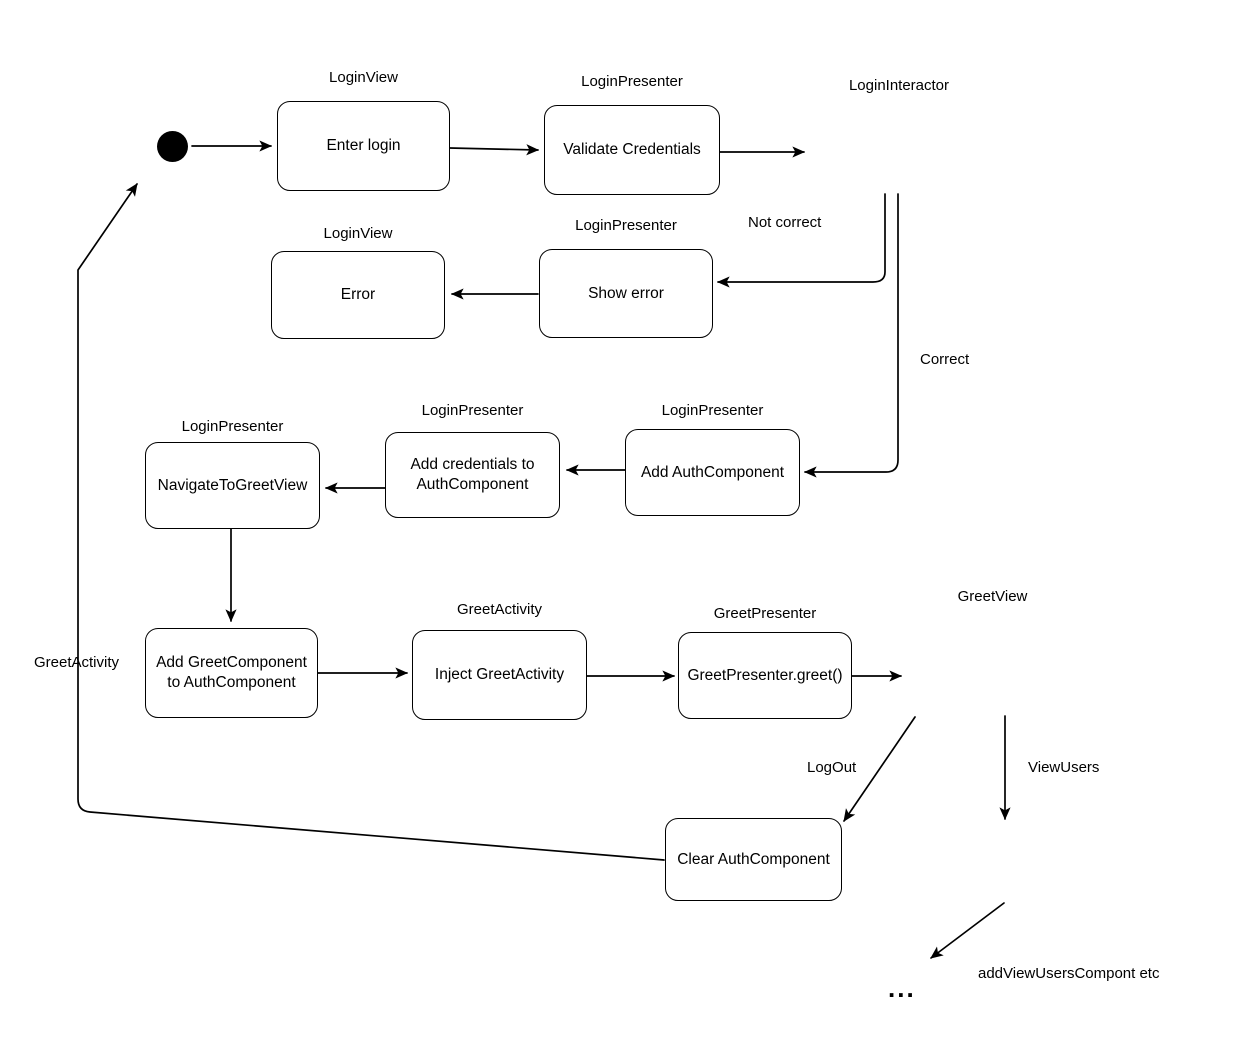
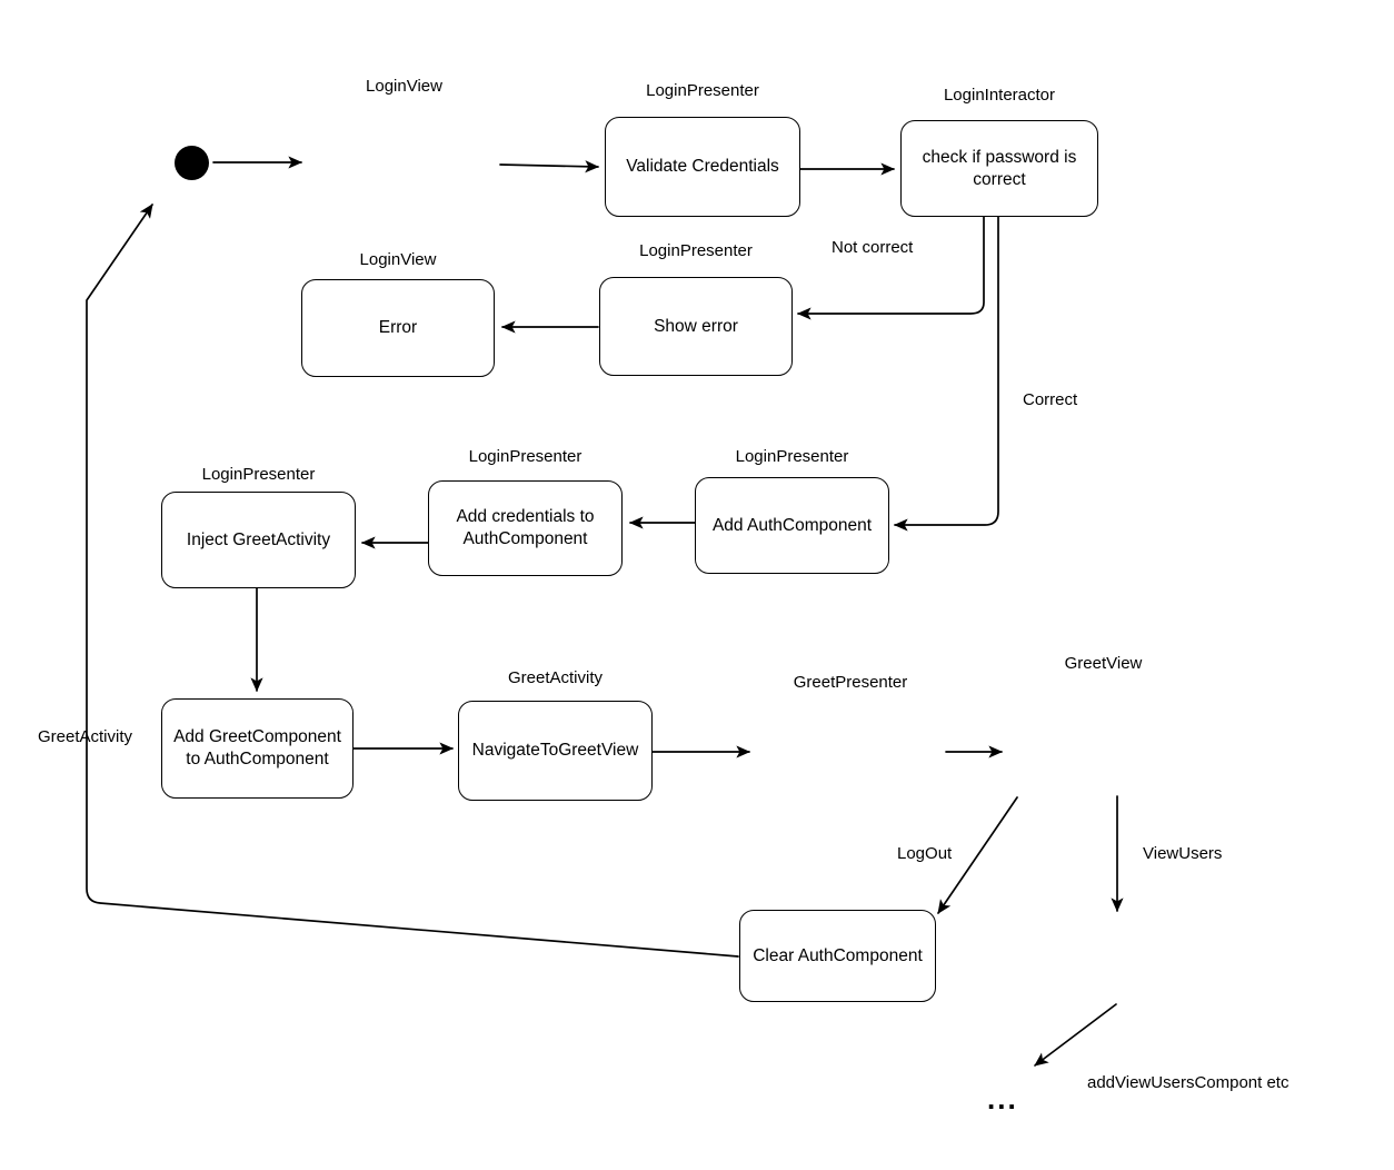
  LoginView
- Enter login
  LoginPresenter
  Validate Credentials
  LoginInteractor
+ check if password is
+ correct
  LoginView
  Error
  LoginPresenter
  Show error
  LoginPresenter
- NavigateToGreetView
+ Inject GreetActivity
  LoginPresenter
  Add credentials to
  AuthComponent
  LoginPresenter
  Add AuthComponent
  Add GreetComponent
  to AuthComponent
  GreetActivity
- Inject GreetActivity
+ NavigateToGreetView
  GreetPresenter
- GreetPresenter.greet()
  GreetView
  Clear AuthComponent
  Not correct
  Correct
  LogOut
  ViewUsers
  GreetActivity
  addViewUsersCompont etc
  ...
